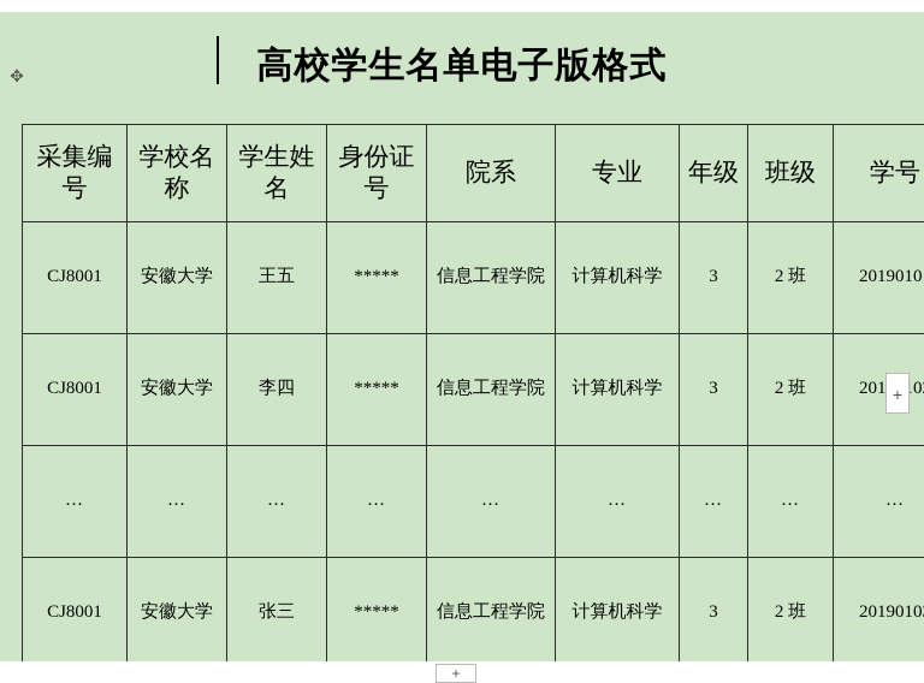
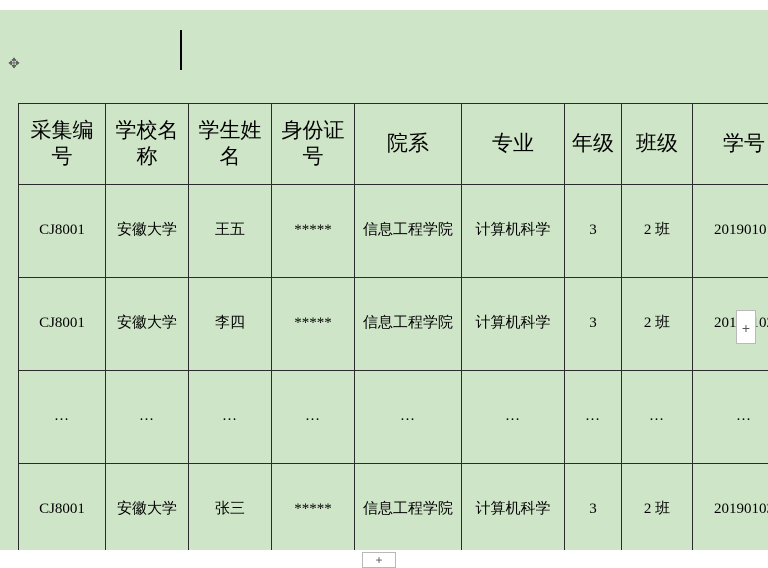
  ✥
- 高校学生名单电子版格式
  采集编号	学校名称	学生姓名	身份证号	院系	专业	年级	班级	学号
  CJ8001	安徽大学	王五	*****	信息工程学院	计算机科学	3	2 班	2019010
  CJ8001	安徽大学	李四	*****	信息工程学院	计算机科学	3	2 班	2010
  …	…	…	…	…	…	…	…	…
  CJ8001	安徽大学	张三	*****	信息工程学院	计算机科学	3	2 班	2019010
  +
  +
